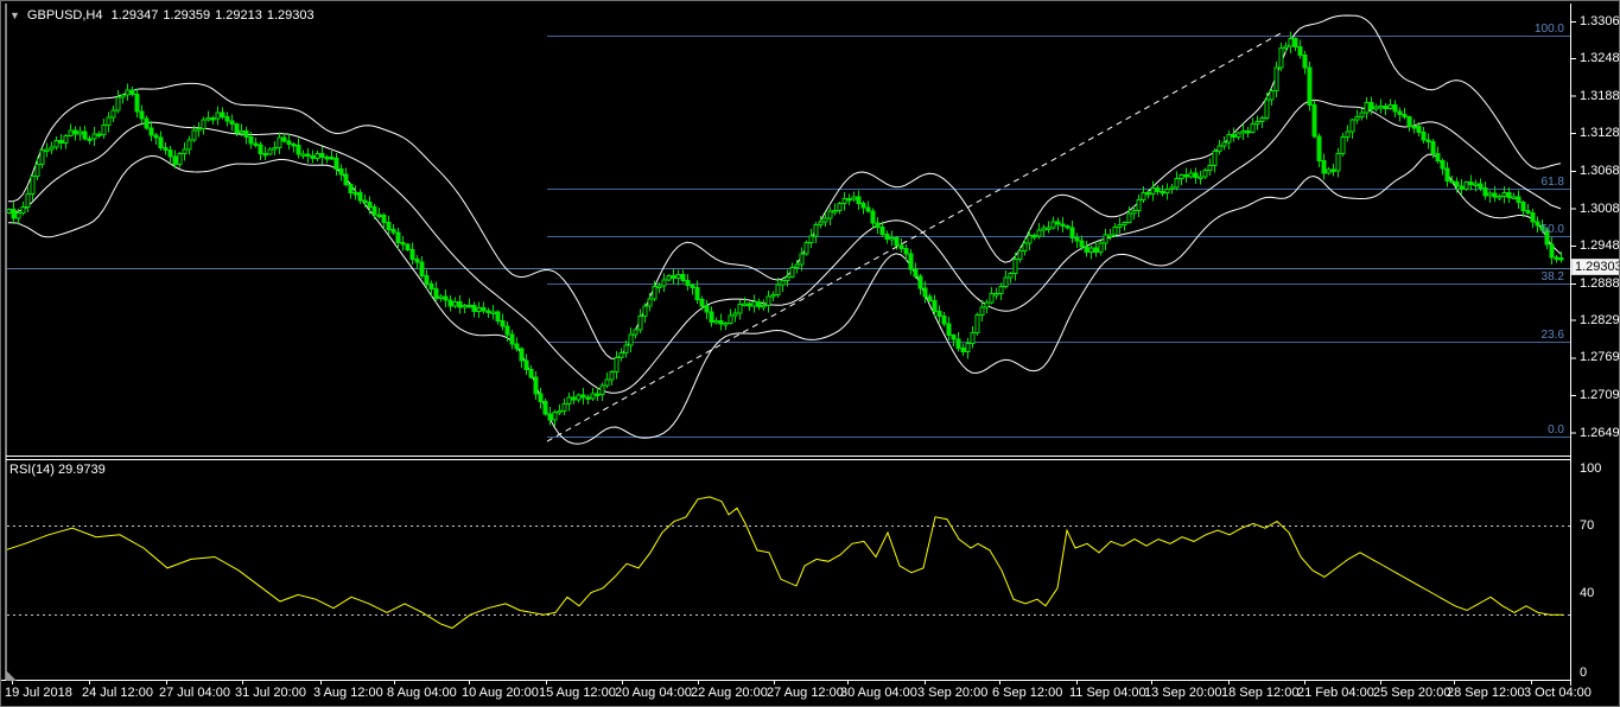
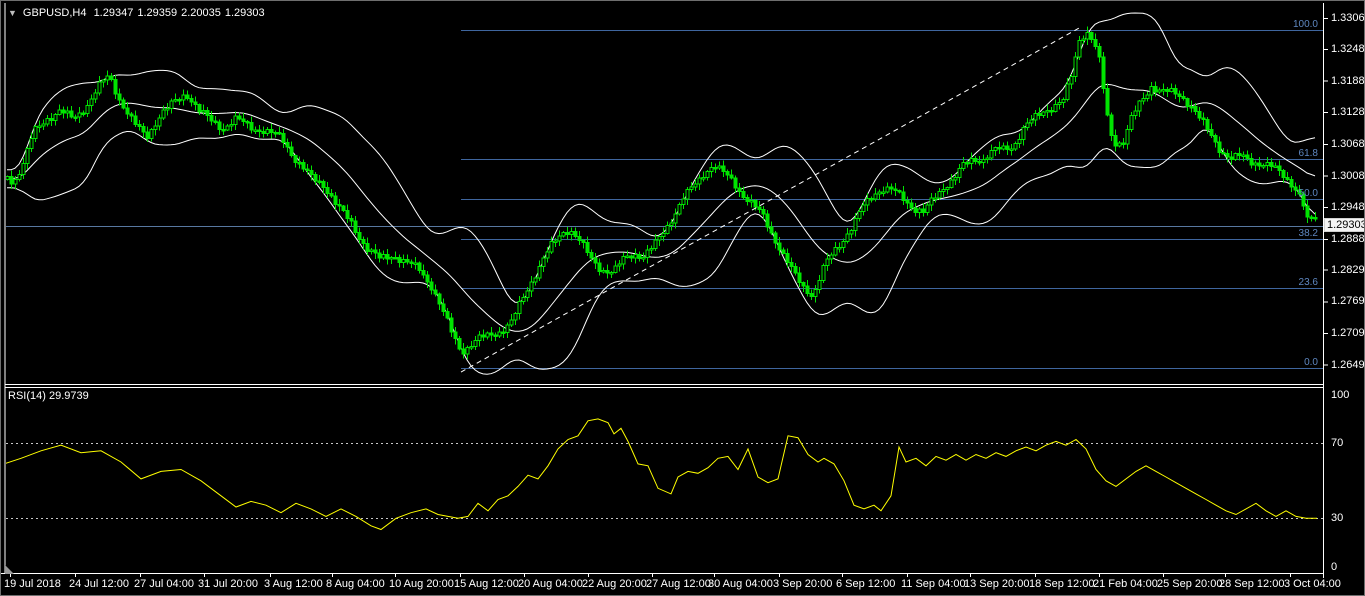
- ▼ GBPUSD,H4 1.29347 1.29359 1.29213 1.29303
+ ▼ GBPUSD,H4 1.29347 1.29359 2.20035 1.29303
  RSI(14) 29.9739
  1.29303
  100.0
  61.8
  50.0
  38.2
  23.6
  0.0
  100
  70
- 40
+ 30
  0
  1.3306
  1.3248
  1.3188
  1.3128
  1.3068
  1.3008
  1.2948
  1.2888
  1.2829
  1.2769
  1.2709
  1.2649
  19 Jul 2018
  24 Jul 12:00
  27 Jul 04:00
  31 Jul 20:00
  3 Aug 12:00
  8 Aug 04:00
  10 Aug 20:00
  15 Aug 12:00
  20 Aug 04:00
  22 Aug 20:00
  27 Aug 12:00
  30 Aug 04:00
  3 Sep 20:00
  6 Sep 12:00
  11 Sep 04:00
  13 Sep 20:00
  18 Sep 12:00
  21 Feb 04:00
  25 Sep 20:00
  28 Sep 12:00
  3 Oct 04:00
